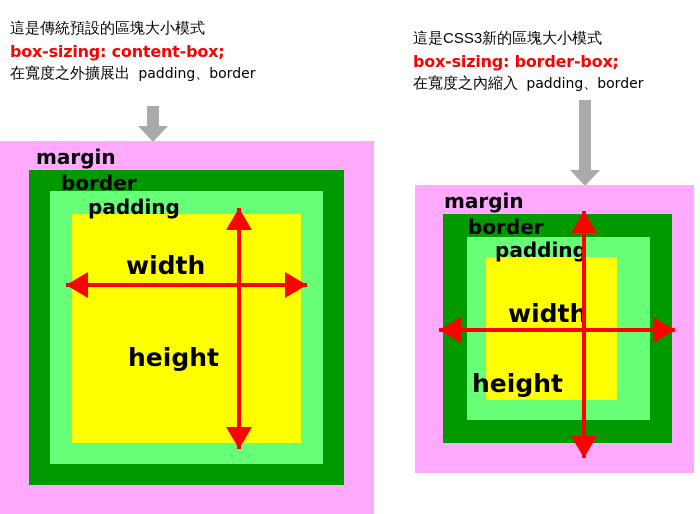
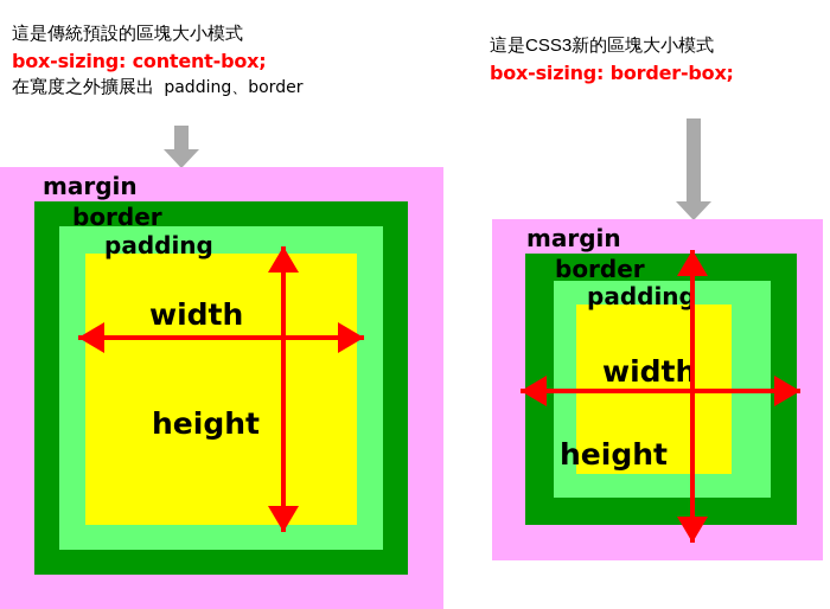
  這是傳統預設的區塊大小模式
  box-sizing: content-box;
  在寬度之外擴展出 padding、border
  這是CSS3新的區塊大小模式
  box-sizing: border-box;
- 在寬度之內縮入 padding、border
  margin
  border
  padding
  width
  height
  margin
  border
  padding
  width
  height
